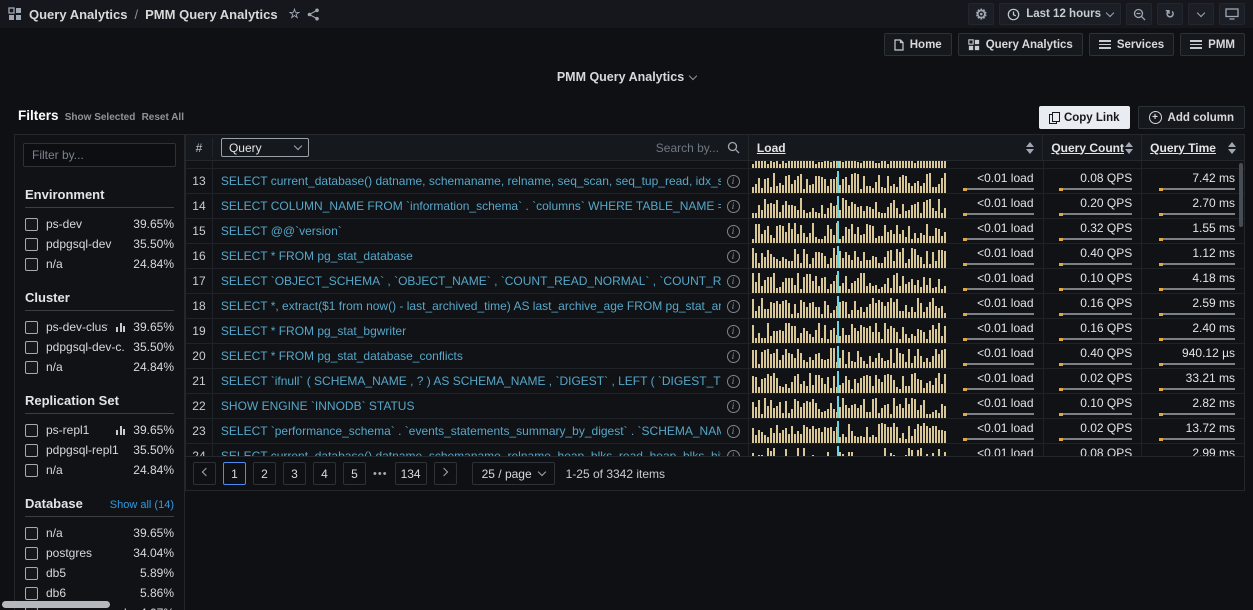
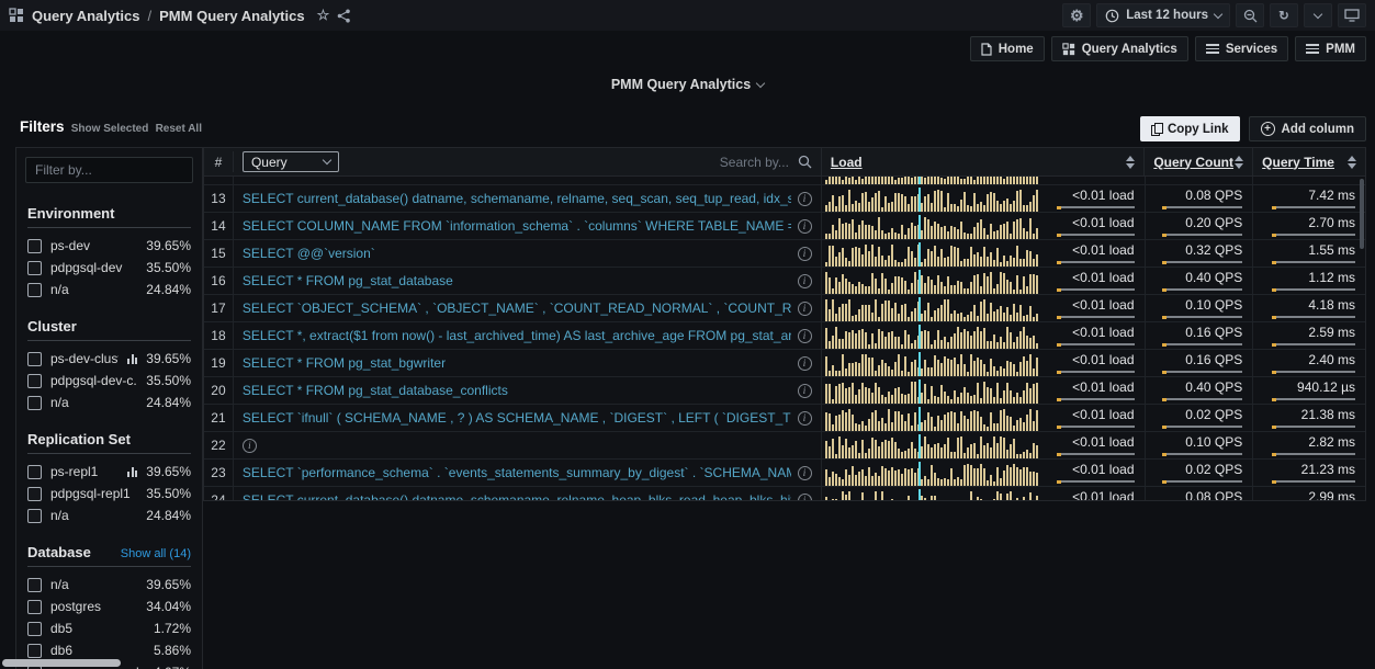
  Query Analytics
  /
  PMM Query Analytics
  ☆
  ⚙
  Last 12 hours
  ↻
  Home
  Query Analytics
  Services
  PMM
  PMM Query Analytics
  Filters
  Show Selected
  Reset All
  Copy Link
  +
  Add column
  Filter by...
  Environment
  ps-dev
  39.65%
  pdpgsql-dev
  35.50%
  n/a
  24.84%
  Cluster
  ps-dev-clus
  39.65%
  pdpgsql-dev-c.
  35.50%
  n/a
  24.84%
  Replication Set
  ps-repl1
  39.65%
  pdpgsql-repl1
  35.50%
  n/a
  24.84%
  Database
  Show all (14)
  n/a
  39.65%
  postgres
  34.04%
  db5
- 5.89%
+ 1.72%
  db6
  5.86%
  #
  Query
  Search by...
  Load
  Query Count
  Query Time
  13
  SELECT current_database() datname, schemaname, relname, seq_scan, seq_tup_read, idx_
  i
  <0.01 load
  0.08 QPS
  7.42 ms
  14
  SELECT COLUMN_NAME FROM `information_schema` . `columns` WHERE TABLE_NAME
  i
  <0.01 load
  0.20 QPS
  2.70 ms
  15
  SELECT @@`version`
  i
  <0.01 load
  0.32 QPS
  1.55 ms
  16
  SELECT * FROM pg_stat_database
  i
  <0.01 load
  0.40 QPS
  1.12 ms
  17
  i
  <0.01 load
  0.10 QPS
  4.18 ms
  18
  SELECT *, extract($1 from now() - last_archived_time) AS last_archive_age FROM pg_stat_ar
  i
  <0.01 load
  0.16 QPS
  2.59 ms
  19
  SELECT * FROM pg_stat_bgwriter
  i
  <0.01 load
  0.16 QPS
  2.40 ms
  20
  SELECT * FROM pg_stat_database_conflicts
  i
  <0.01 load
  0.40 QPS
  940.12 µs
  21
  SELECT `ifnull` ( SCHEMA_NAME , ? ) AS SCHEMA_NAME , `DIGEST` , LEFT ( `DIGEST_T
  i
  <0.01 load
  0.02 QPS
- 33.21 ms
+ 21.38 ms
  22
- SHOW ENGINE `INNODB` STATUS
  i
  <0.01 load
  0.10 QPS
  2.82 ms
  23
  SELECT `performance_schema` . `events_statements_summary_by_digest` . `SCHEMA_NA
  i
  <0.01 load
  0.02 QPS
- 13.72 ms
+ 21.23 ms
  <0.01 load
  0.08 QPS
  2.99 ms
- 1
- 2
- 3
- 4
- 5
- •••
- 134
- 25 / page
- 1-25 of 3342 items
